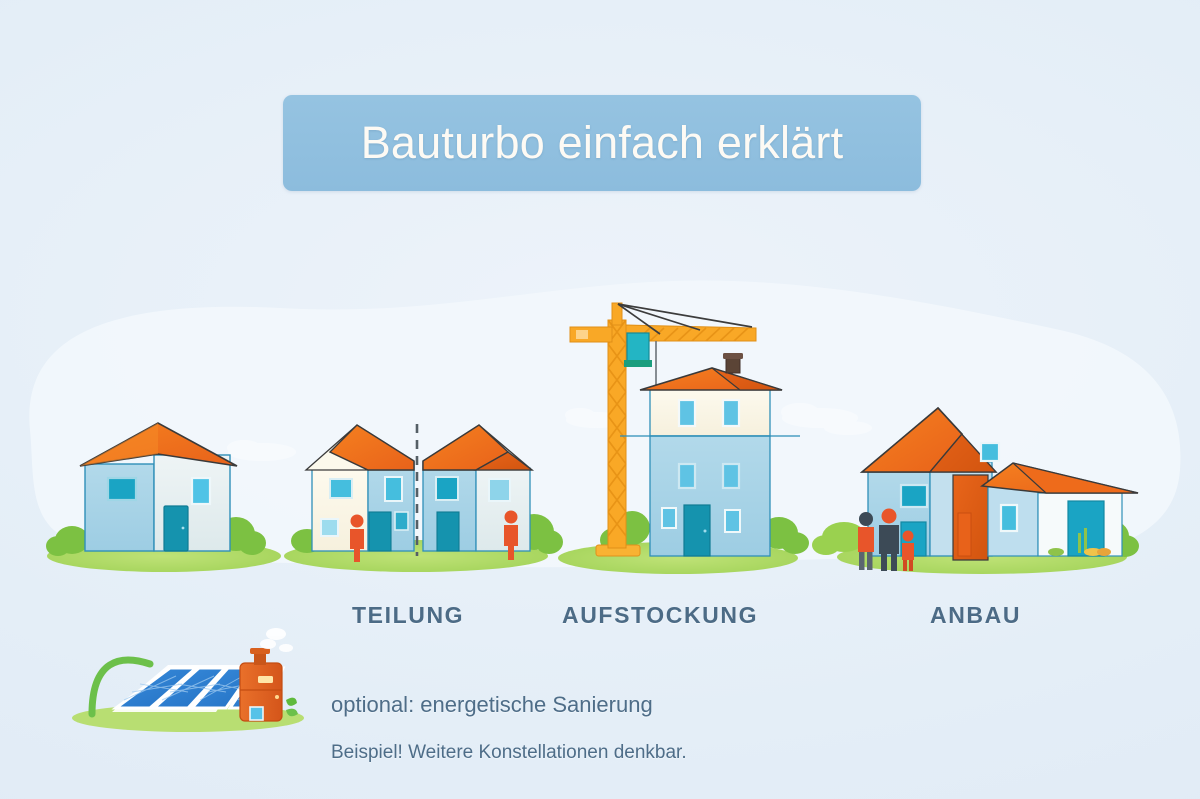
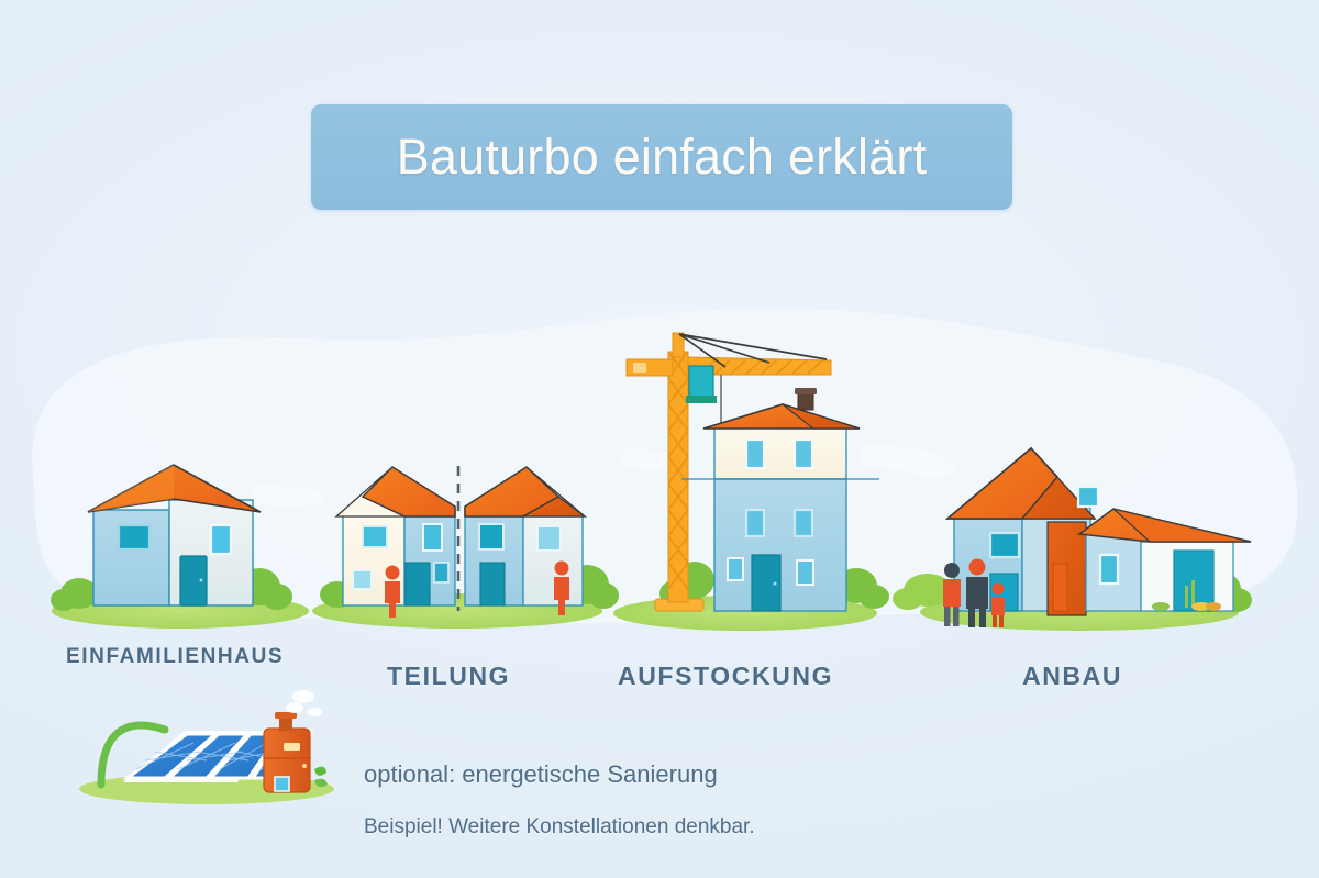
  Bauturbo einfach erklärt
+ EINFAMILIENHAUS
  TEILUNG
  AUFSTOCKUNG
  ANBAU
  optional: energetische Sanierung
  Beispiel! Weitere Konstellationen denkbar.
